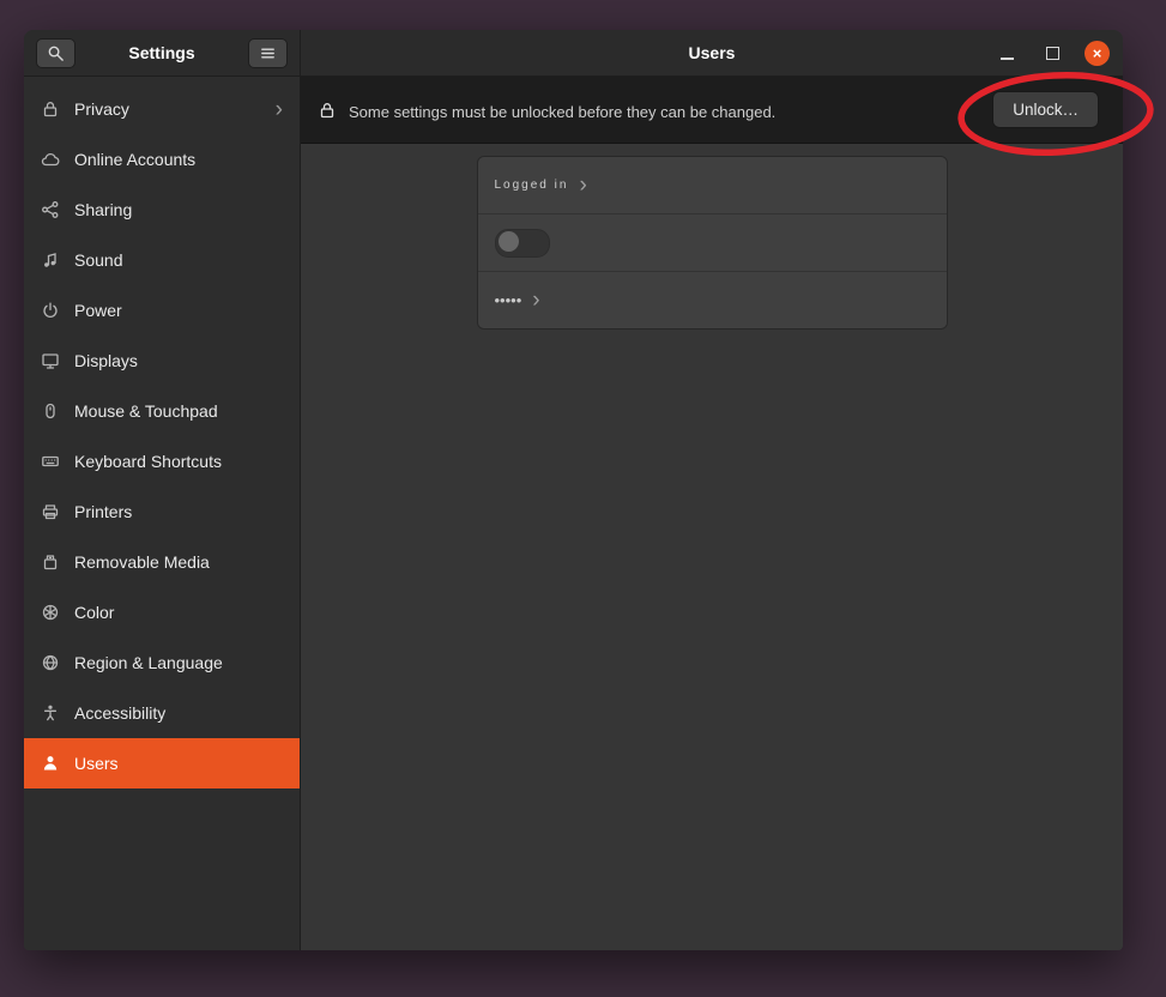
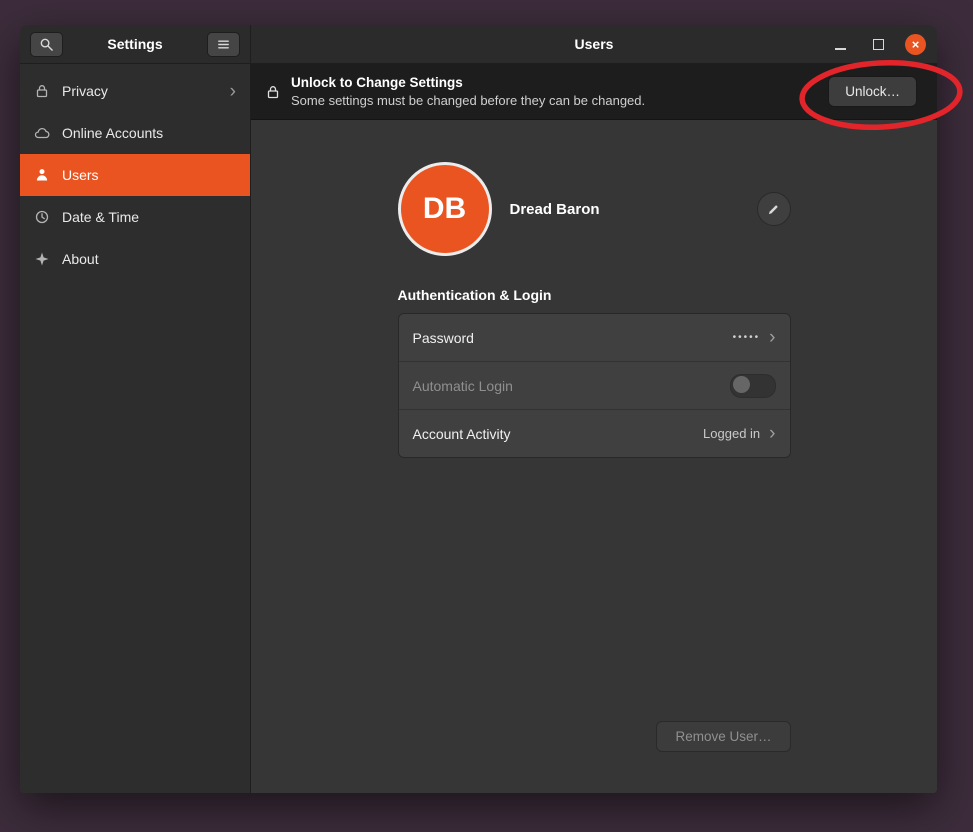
  Settings
  Privacy
  ›
  Online Accounts
- Sharing
- Sound
- Power
- Displays
- Mouse & Touchpad
- Keyboard Shortcuts
- Printers
- Removable Media
- Color
- Region & Language
- Accessibility
  Users
+ Date & Time
+ About
  Users
  ×
+ Unlock to Change Settings
- Some settings must be unlocked before they can be changed.
+ Some settings must be changed before they can be changed.
  Unlock…
+ DB
+ Dread Baron
+ Authentication & Login
+ Password
- Logged in
+ •••••
  ›
+ Automatic Login
+ Account Activity
- •••••
+ Logged in
  ›
+ Remove User…
